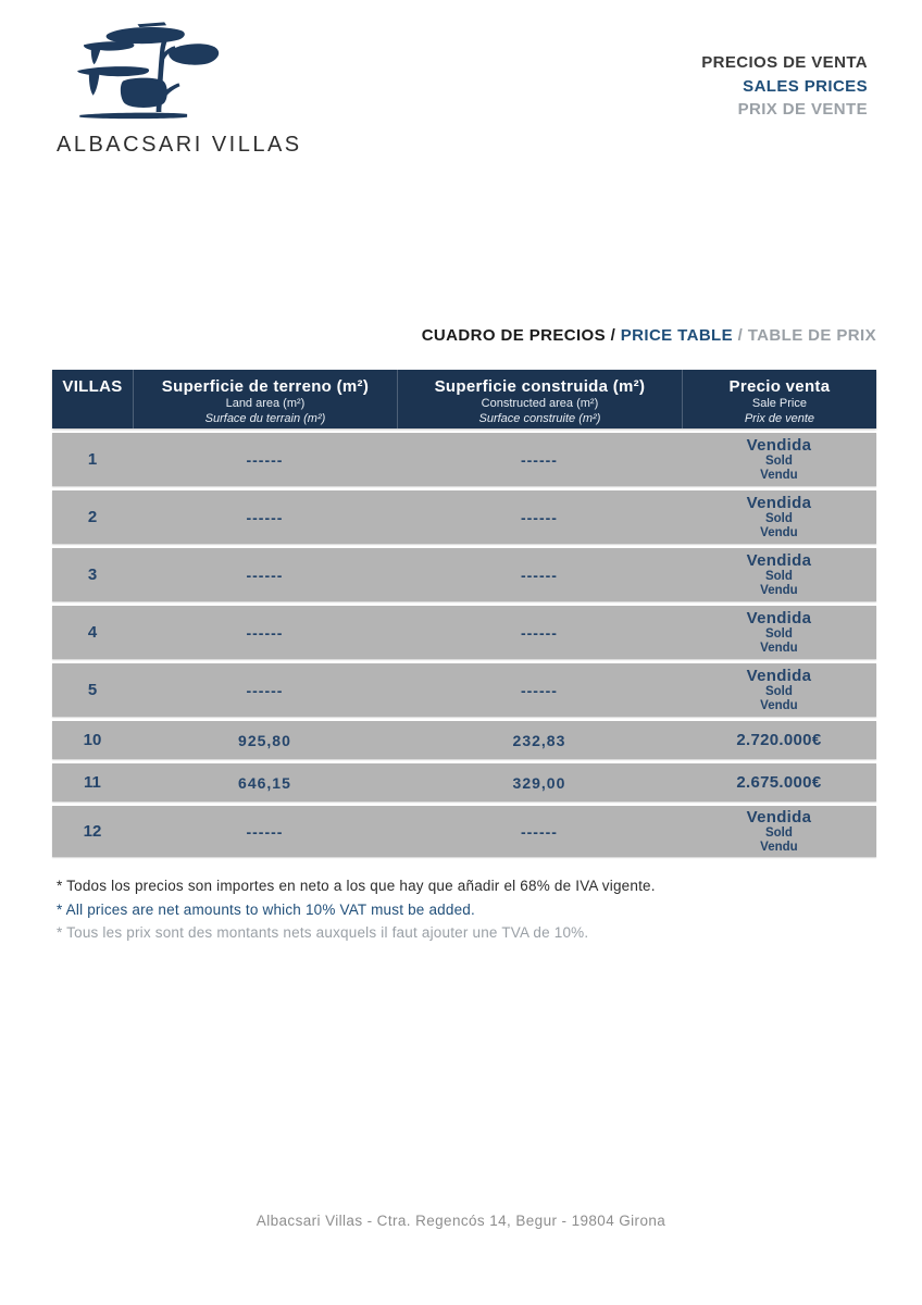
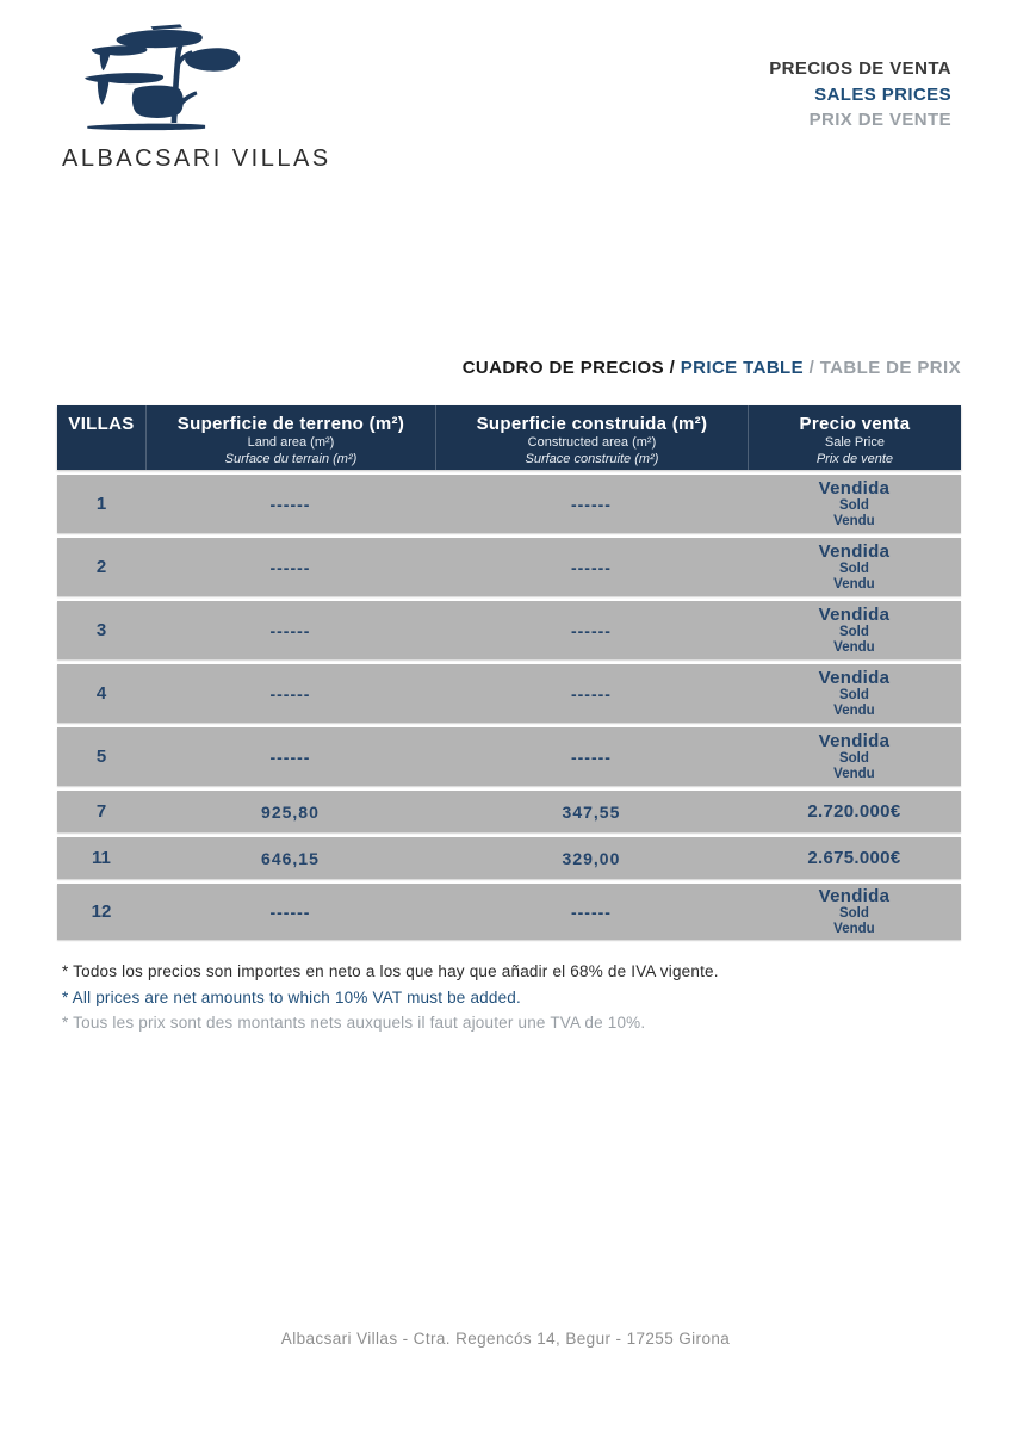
  ALBACSARI VILLAS
  PRECIOS DE VENTA
  SALES PRICES
  PRIX DE VENTE
  CUADRO DE PRECIOS / PRICE TABLE / TABLE DE PRIX
  VILLAS
  Superficie de terreno (m²)
  Land area (m²)
  Surface du terrain (m²)
  Superficie construida (m²)
  Constructed area (m²)
  Surface construite (m²)
  Precio venta
  Sale Price
  Prix de vente
  1
  ------
  ------
  Vendida
  Sold
  Vendu
  2
  ------
  ------
  Vendida
  Sold
  Vendu
  3
  ------
  ------
  Vendida
  Sold
  Vendu
  4
  ------
  ------
  Vendida
  Sold
  Vendu
  5
  ------
  ------
  Vendida
  Sold
  Vendu
- 10
+ 7
  925,80
- 232,83
+ 347,55
  2.720.000€
  11
  646,15
  329,00
  2.675.000€
  12
  ------
  ------
  Vendida
  Sold
  Vendu
  * Todos los precios son importes en neto a los que hay que añadir el 68% de IVA vigente.
  * All prices are net amounts to which 10% VAT must be added.
  * Tous les prix sont des montants nets auxquels il faut ajouter une TVA de 10%.
- Albacsari Villas - Ctra. Regencós 14, Begur - 19804 Girona
+ Albacsari Villas - Ctra. Regencós 14, Begur - 17255 Girona
